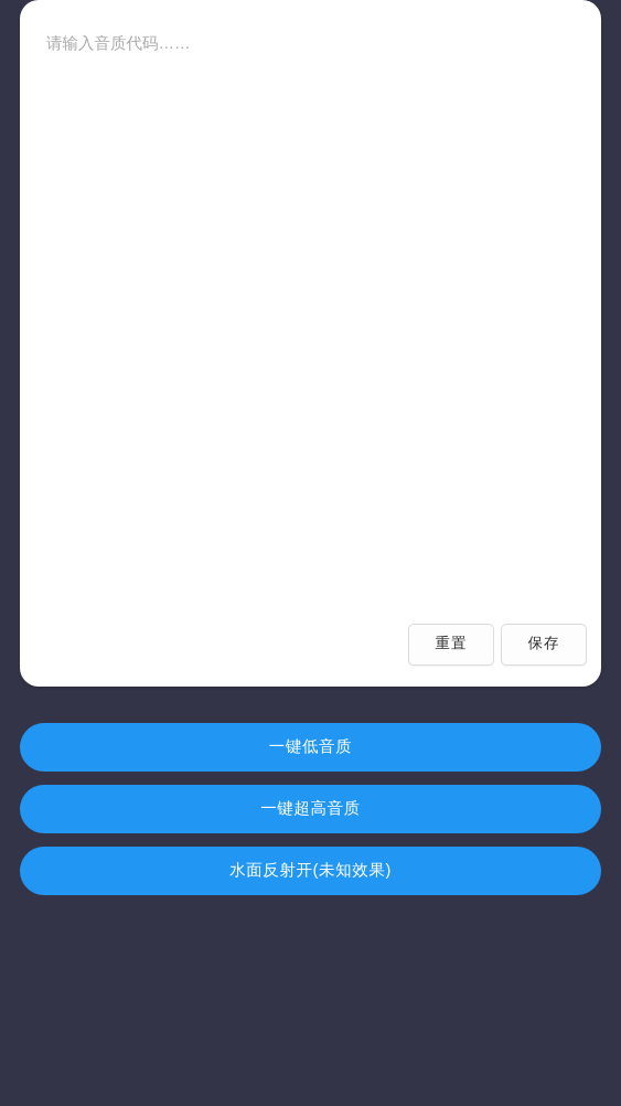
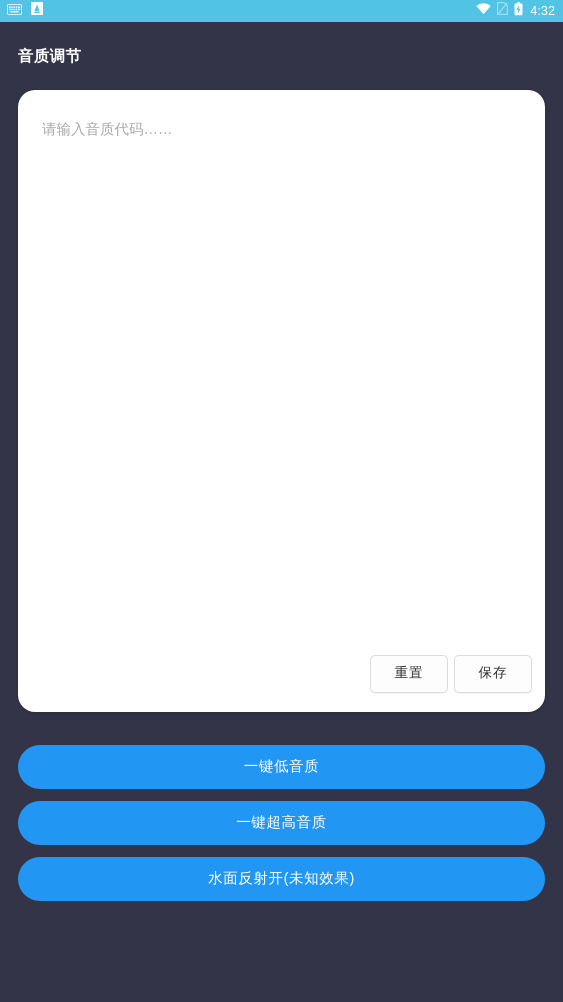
+ 4:32
+ 音质调节
  请输入音质代码……
  重置
  保存
  一键低音质
  一键超高音质
  水面反射开(未知效果)
